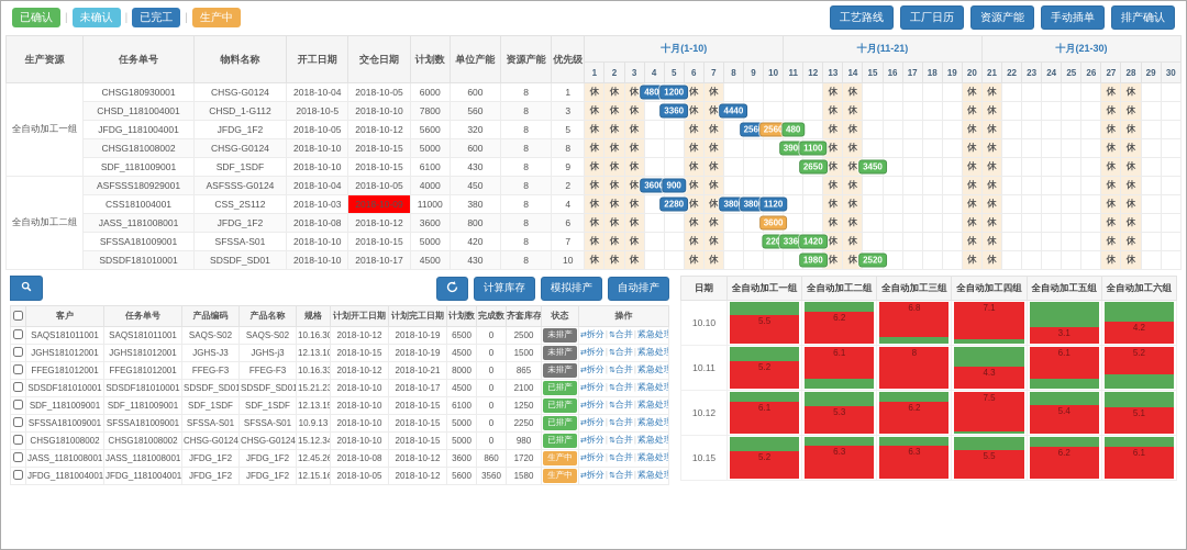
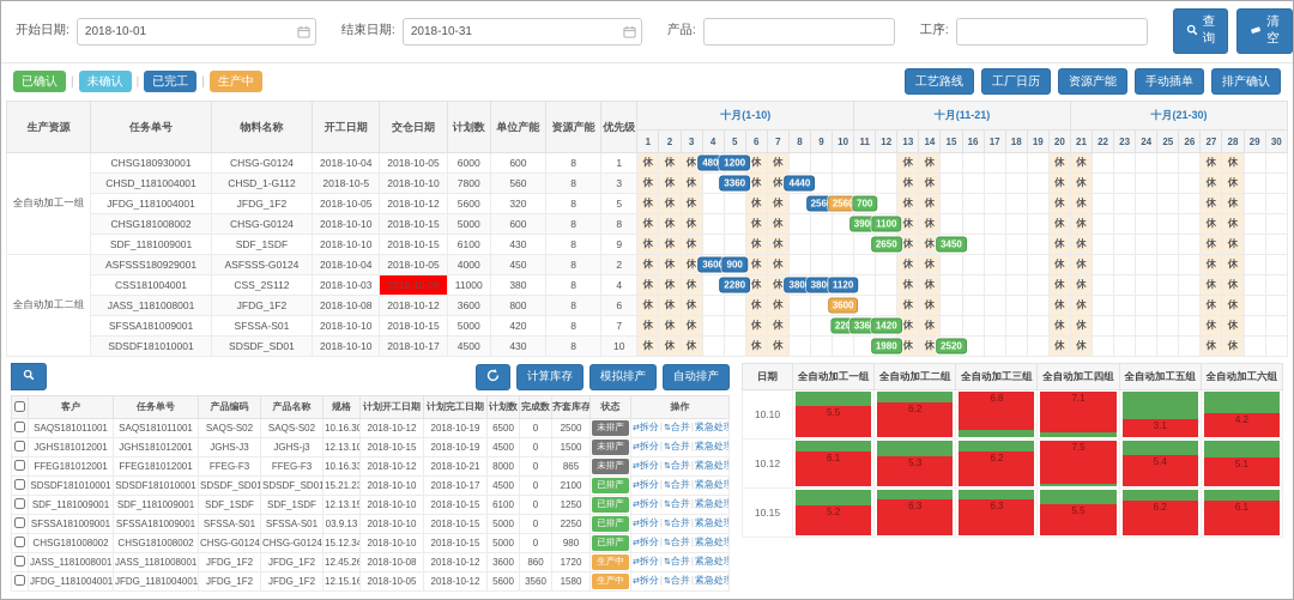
+ 开始日期:
+ 2018-10-01
+ 结束日期:
+ 2018-10-31
+ 产品:
+ 工序:
+ 查询
+ 清空
  已确认
  |
  未确认
  |
  已完工
  |
  生产中
  工艺路线
  工厂日历
  资源产能
  手动插单
  排产确认
  生产资源	任务单号	物料名称	开工日期	交仓日期	计划数	单位产能	资源产能	优先级	十月(1-10)	十月(11-21)	十月(21-30)
  1	2	3	4	5	6	7	8	9	10	11	12	13	14	15	16	17	18	19	20	21	22	23	24	25	26	27	28	29	30
  全自动加工一组	CHSG180930001	CHSG-G0124	2018-10-04	2018-10-05	6000	600	8	1	休	休	休	480	1200	休	休						休	休						休	休						休	休
  CHSD_1181004001	CHSD_1-G112	2018-10-5	2018-10-10	7800	560	8	3	休	休	休		3360	休	休	4440					休	休						休	休						休	休
- JFDG_1181004001	JFDG_1F2	2018-10-05	2018-10-12	5600	320	8	5	休	休	休			休	休		256	256	480		休	休						休	休						休	休
+ JFDG_1181004001	JFDG_1F2	2018-10-05	2018-10-12	5600	320	8	5	休	休	休			休	休		256	256	700		休	休						休	休						休	休
  CHSG181008002	CHSG-G0124	2018-10-10	2018-10-15	5000	600	8	8	休	休	休			休	休				390	1100	休	休						休	休						休	休
  SDF_1181009001	SDF_1SDF	2018-10-10	2018-10-15	6100	430	8	9	休	休	休			休	休					2650	休	休	3450					休	休						休	休
  全自动加工二组	ASFSSS180929001	ASFSSS-G0124	2018-10-04	2018-10-05	4000	450	8	2	休	休	休	360	900	休	休						休	休						休	休						休	休
  CSS181004001	CSS_2S112	2018-10-03	2018-10-09	11000	380	8	4	休	休	休		2280	休	休	380	380	1120			休	休						休	休						休	休
  JASS_1181008001	JFDG_1F2	2018-10-08	2018-10-12	3600	800	8	6	休	休	休			休	休			3600			休	休						休	休						休	休
  SFSSA181009001	SFSSA-S01	2018-10-10	2018-10-15	5000	420	8	7	休	休	休			休	休			22	336	1420	休	休						休	休						休	休
  SDSDF181010001	SDSDF_SD01	2018-10-10	2018-10-17	4500	430	8	10	休	休	休			休	休					1980	休	休	2520					休	休						休	休
  计算库存
  模拟排产
  自动排产
  	客户	任务单号	产品编码	产品名称	规格	计划开工日期	计划完工日期	计划数	完成数	齐套库存	状态	操作
  	SAQS181011001	SAQS181011001	SAQS-S02	SAQS-S02	10.16.30	2018-10-12	2018-10-19	6500	0	2500	未排产	拆分 合并 紧急处理
  	JGHS181012001	JGHS181012001	JGHS-J3	JGHS-j3	12.13.10	2018-10-15	2018-10-19	4500	0	1500	未排产	拆分 合并 紧急处理
  	FFEG181012001	FFEG181012001	FFEG-F3	FFEG-F3	10.16.33	2018-10-12	2018-10-21	8000	0	865	未排产	拆分 合并 紧急处理
  	SDSDF181010001	SDSDF181010001	SDSDF_SD01	SDSDF_SD01	15.21.23	2018-10-10	2018-10-17	4500	0	2100	已排产	拆分 合并 紧急处理
  	SDF_1181009001	SDF_1181009001	SDF_1SDF	SDF_1SDF	12.13.15	2018-10-10	2018-10-15	6100	0	1250	已排产	拆分 合并 紧急处理
- 	SFSSA181009001	SFSSA181009001	SFSSA-S01	SFSSA-S01	10.9.13	2018-10-10	2018-10-15	5000	0	2250	已排产	拆分 合并 紧急处理
+ 	SFSSA181009001	SFSSA181009001	SFSSA-S01	SFSSA-S01	03.9.13	2018-10-10	2018-10-15	5000	0	2250	已排产	拆分 合并 紧急处理
  	CHSG181008002	CHSG181008002	CHSG-G0124	CHSG-G0124	15.12.34	2018-10-10	2018-10-15	5000	0	980	已排产	拆分 合并 紧急处理
  	JASS_1181008001	JASS_1181008001	JFDG_1F2	JFDG_1F2	12.45.26	2018-10-08	2018-10-12	3600	860	1720	生产中	拆分 合并 紧急处理
  	JFDG_1181004001	JFDG_1181004001	JFDG_1F2	JFDG_1F2	12.15.16	2018-10-05	2018-10-12	5600	3560	1580	生产中	拆分 合并 紧急处理
  日期	全自动加工一组	全自动加工二组	全自动加工三组	全自动加工四组	全自动加工五组	全自动加工六组
  10.10	5.5	6.2	6.8	7.1	3.1	4.2
- 10.11	5.2	6.1	8	4.3	6.1	5.2
  10.12	6.1	5.3	6.2	7.5	5.4	5.1
  10.15	5.2	6.3	6.3	5.5	6.2	6.1
